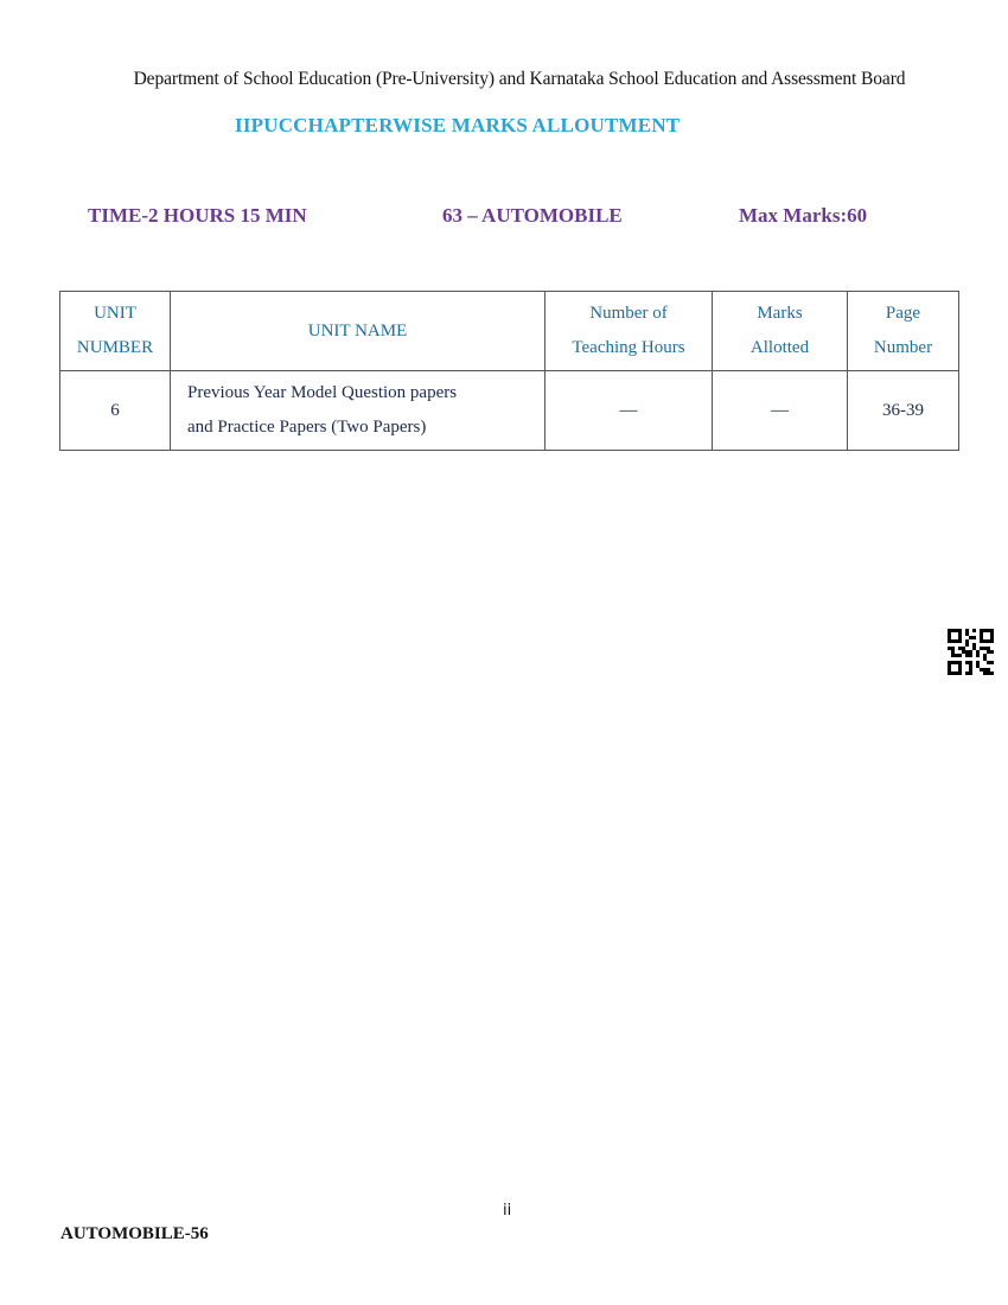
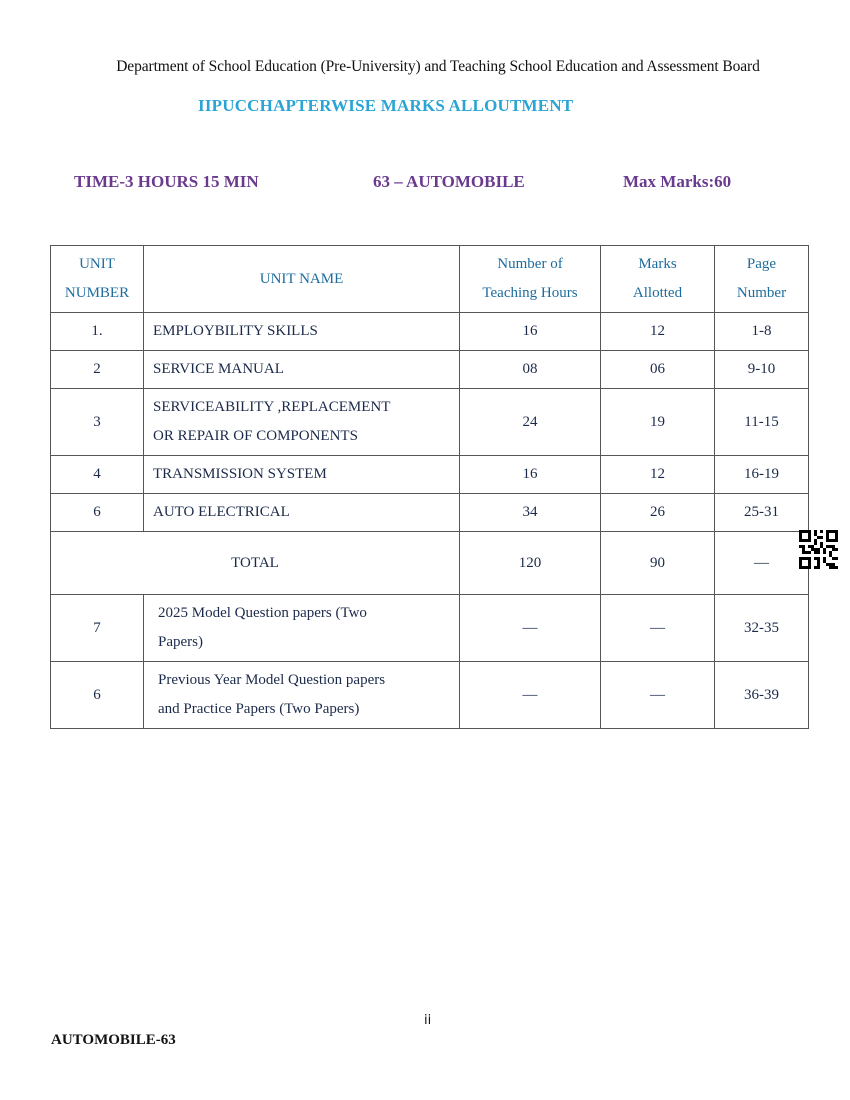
- Department of School Education (Pre-University) and Karnataka School Education and Assessment Board
+ Department of School Education (Pre-University) and Teaching School Education and Assessment Board
  IIPUCCHAPTERWISE MARKS ALLOUTMENT
- TIME-2 HOURS 15 MIN
+ TIME-3 HOURS 15 MIN
  63 – AUTOMOBILE
  Max Marks:60
  UNIT NUMBER	UNIT NAME	Number of Teaching Hours	Marks Allotted	Page Number
+ 1.	EMPLOYBILITY SKILLS	16	12	1-8
+ 2	SERVICE MANUAL	08	06	9-10
+ 3	SERVICEABILITY ,REPLACEMENT OR REPAIR OF COMPONENTS	24	19	11-15
+ 4	TRANSMISSION SYSTEM	16	12	16-19
+ 6	AUTO ELECTRICAL	34	26	25-31
+ TOTAL	120	90	—
+ 7	2025 Model Question papers (Two Papers)	—	—	32-35
  6	Previous Year Model Question papers and Practice Papers (Two Papers)	—	—	36-39
  ii
- AUTOMOBILE-56
+ AUTOMOBILE-63
